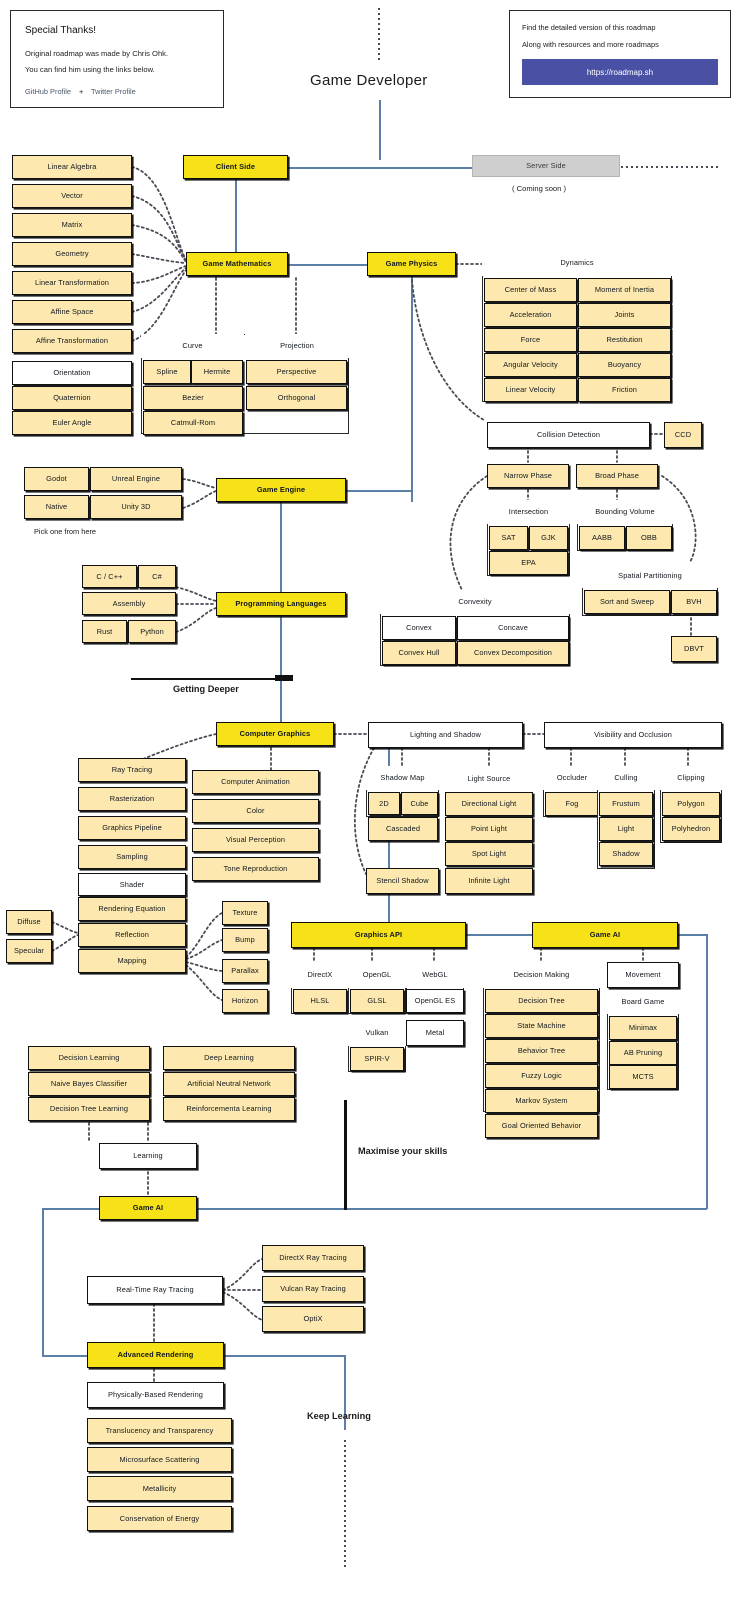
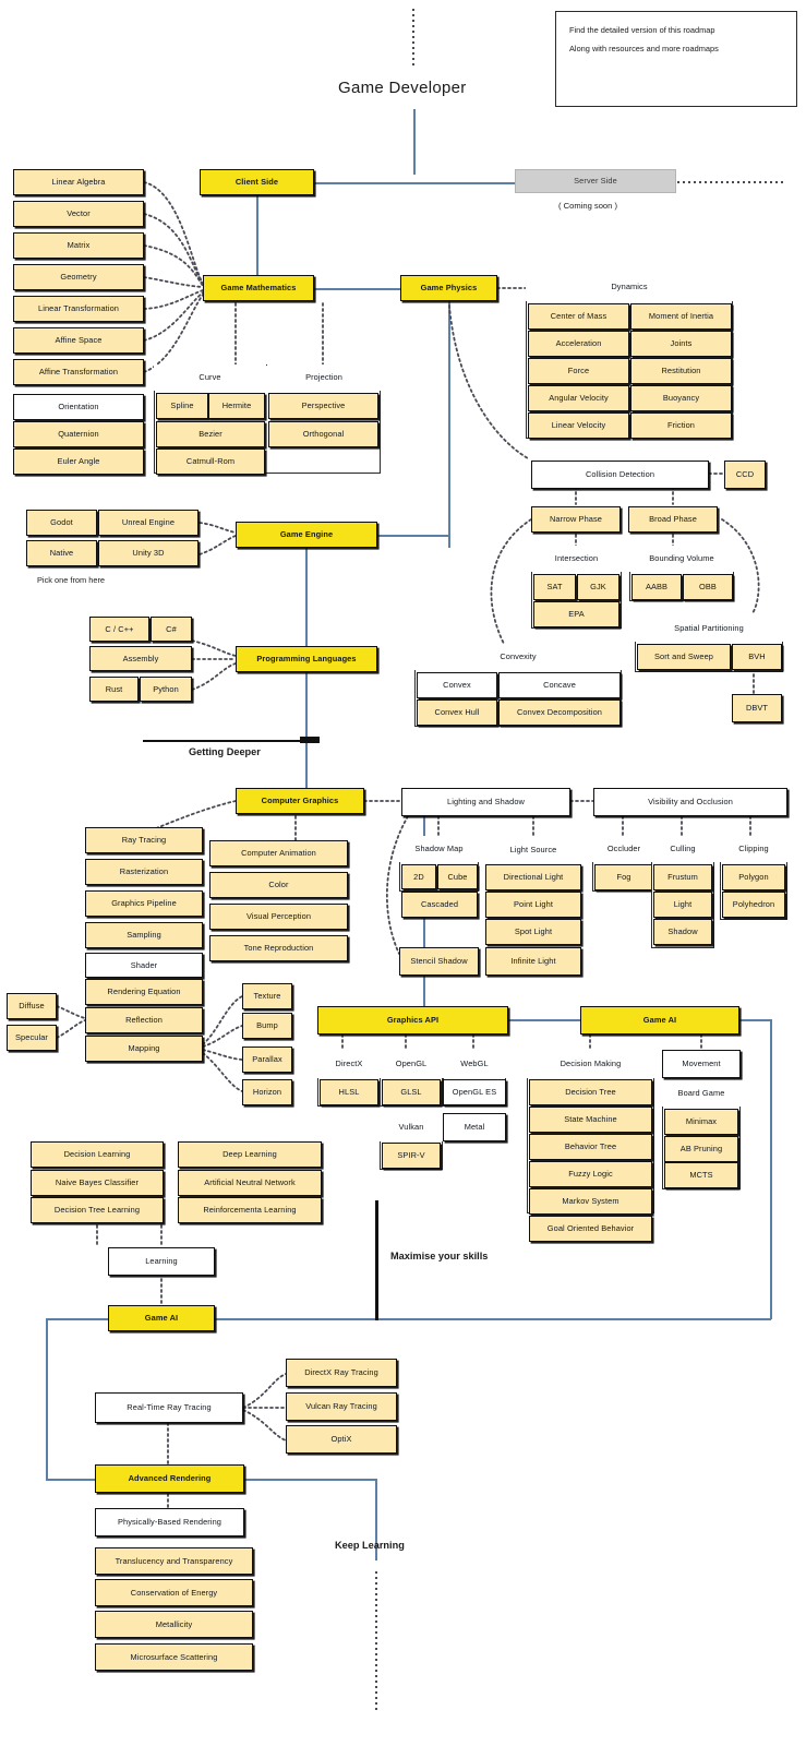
- Special Thanks!
- Original roadmap was made by Chris Ohk.
- You can find him using the links below.
- GitHub Profile
- +
- Twitter Profile
  Find the detailed version of this roadmap
  Along with resources and more roadmaps
- https://roadmap.sh
  Game Developer
  Client Side
  Server Side
  ( Coming soon )
  Game Mathematics
  Linear Algebra
  Vector
  Matrix
  Geometry
  Linear Transformation
  Affine Space
  Affine Transformation
  Orientation
  Quaternion
  Euler Angle
  Curve
  Projection
  Spline
  Hermite
  Bezier
  Catmull-Rom
  Perspective
  Orthogonal
  Game Physics
  Dynamics
  Center of Mass
  Acceleration
  Force
  Angular Velocity
  Linear Velocity
  Moment of Inertia
  Joints
  Restitution
  Buoyancy
  Friction
  Collision Detection
  CCD
  Narrow Phase
  Broad Phase
  Intersection
  SAT
  GJK
  EPA
  Bounding Volume
  AABB
  OBB
  Spatial Partitioning
  Sort and Sweep
  BVH
  DBVT
  Convexity
  Convex
  Concave
  Convex Hull
  Convex Decomposition
  Game Engine
  Godot
  Unreal Engine
  Native
  Unity 3D
  Pick one from here
  Programming Languages
  C / C++
  C#
  Assembly
  Rust
  Python
  Getting Deeper
  Computer Graphics
  Ray Tracing
  Rasterization
  Graphics Pipeline
  Sampling
  Shader
  Rendering Equation
  Reflection
  Mapping
  Computer Animation
  Color
  Visual Perception
  Tone Reproduction
  Diffuse
  Specular
  Texture
  Bump
  Parallax
  Horizon
  Lighting and Shadow
  Shadow Map
  2D
  Cube
  Cascaded
  Stencil Shadow
  Light Source
  Directional Light
  Point Light
  Spot Light
  Infinite Light
  Visibility and Occlusion
  Occluder
  Fog
  Culling
  Frustum
  Light
  Shadow
  Clipping
  Polygon
  Polyhedron
  Graphics API
  DirectX
  HLSL
  OpenGL
  GLSL
  Vulkan
  SPIR-V
  WebGL
  OpenGL ES
  Metal
  Game AI
  Decision Making
  Decision Tree
  State Machine
  Behavior Tree
  Fuzzy Logic
  Markov System
  Goal Oriented Behavior
  Movement
  Board Game
  Minimax
  AB Pruning
  MCTS
  Maximise your skills
  Decision Learning
  Naive Bayes Classifier
  Decision Tree Learning
  Deep Learning
  Artificial Neutral Network
  Reinforcementa Learning
  Learning
  Game AI
  Real-Time Ray Tracing
  DirectX Ray Tracing
  Vulcan Ray Tracing
  OptiX
  Advanced Rendering
  Physically-Based Rendering
  Translucency and Transparency
- Microsurface Scattering
+ Conservation of Energy
  Metallicity
- Conservation of Energy
+ Microsurface Scattering
  Keep Learning
